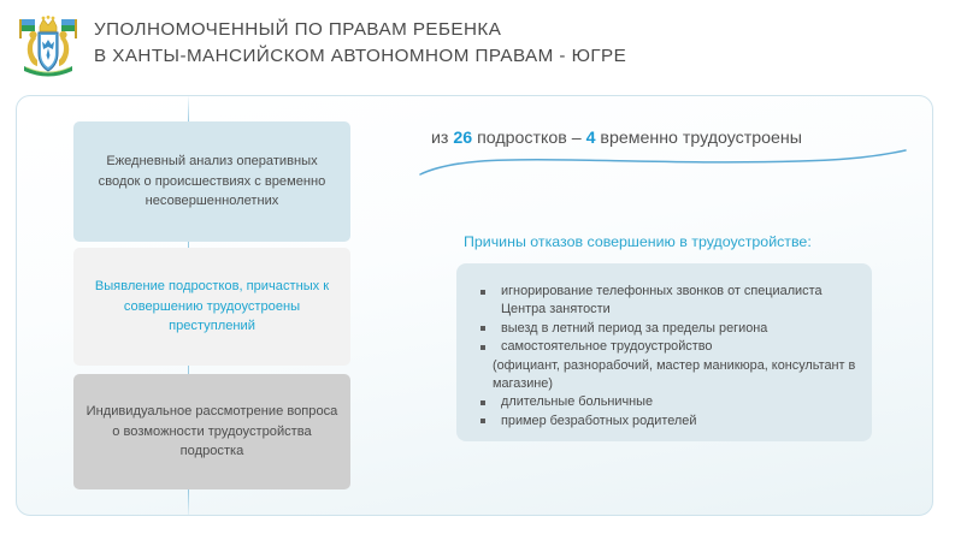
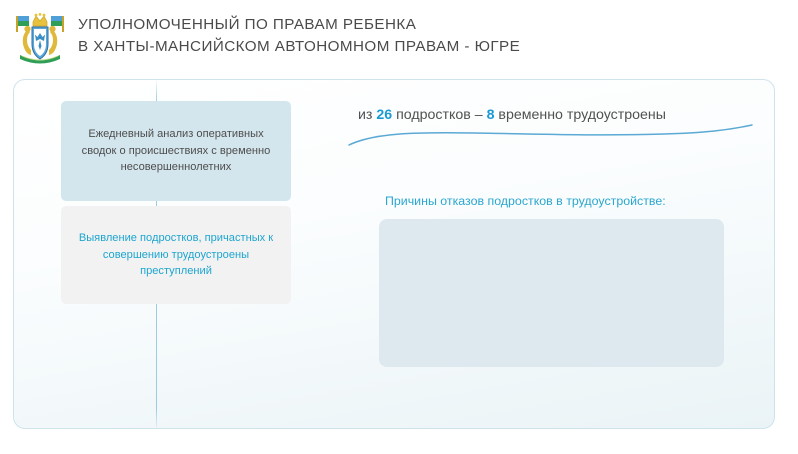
  УПОЛНОМОЧЕННЫЙ ПО ПРАВАМ РЕБЕНКА
  В ХАНТЫ-МАНСИЙСКОМ АВТОНОМНОМ ПРАВАМ - ЮГРЕ
  Ежедневный анализ оперативных сводок о происшествиях с временно несовершеннолетних
  Выявление подростков, причастных к совершению трудоустроены преступлений
- Индивидуальное рассмотрение вопроса о возможности трудоустройства подростка
- из 26 подростков – 4 временно трудоустроены
+ из 26 подростков – 8 временно трудоустроены
- Причины отказов совершению в трудоустройстве:
+ Причины отказов подростков в трудоустройстве:
- игнорирование телефонных звонков от специалиста Центра занятости
- выезд в летний период за пределы региона
- самостоятельное трудоустройство
- (официант, разнорабочий, мастер маникюра, консультант в магазине)
- длительные больничные
- пример безработных родителей
